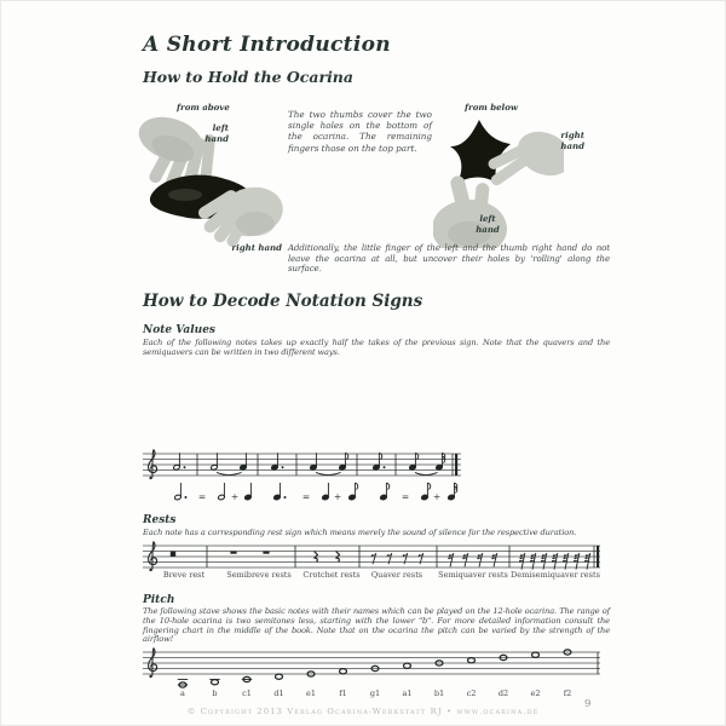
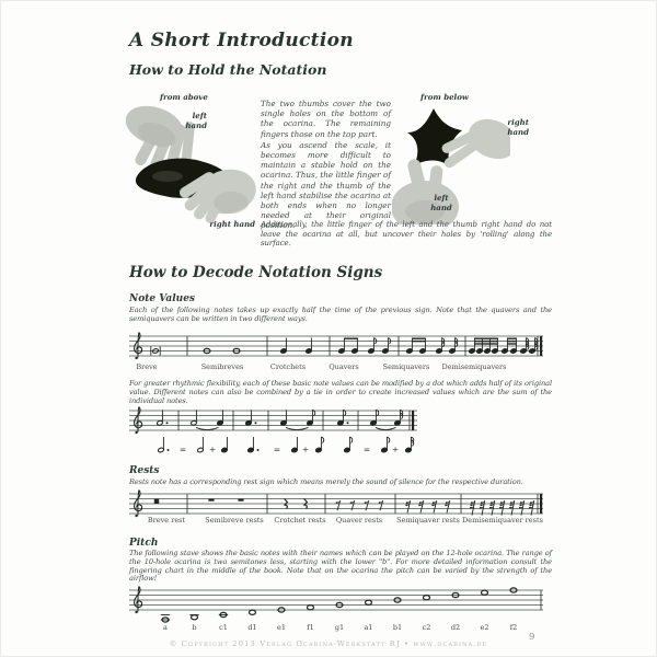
  A Short Introduction
- How to Hold the Ocarina
+ How to Hold the Notation
  from above
  left hand
  right hand
  The two thumbs cover the two single holes on the bottom of the ocarina. The remaining fingers those on the top part.
+ As you ascend the scale, it becomes more difficult to maintain a stable hold on the ocarina. Thus, the little finger of the right and the thumb of the left hand stabilise the ocarina at both ends when no longer needed at their original position.
  from below
  right hand
  left hand
  Additionally, the little finger of the left and the thumb right hand do not leave the ocarina at all, but uncover their holes by 'rolling' along the surface.
  How to Decode Notation Signs
  Note Values
- Each of the following notes takes up exactly half the takes of the previous sign. Note that the quavers and the semiquavers can be written in two different ways.
+ Each of the following notes takes up exactly half the time of the previous sign. Note that the quavers and the semiquavers can be written in two different ways.
+ For greater rhythmic flexibility, each of these basic note values can be modified by a dot which adds half of its original value. Different notes can also be combined by a tie in order to create increased values which are the sum of the individual notes.
  Rests
- Each note has a corresponding rest sign which means merely the sound of silence for the respective duration.
+ Rests note has a corresponding rest sign which means merely the sound of silence for the respective duration.
  Pitch
+ Breve
+ Semibreves
+ Crotchets
+ Quavers
+ Semiquavers
+ Demisemiquavers
  =
  +
  =
  +
  =
  +
  Breve rest
  Semibreve rests
  Crotchet rests
  Quaver rests
  Semiquaver rests
  Demisemiquaver rests
  a
  b
  c1
  d1
  e1
  f1
  g1
  a1
  b1
  c2
  d2
  e2
  f2
  © Copyright 2013 Verlag Ocarina-Werkstatt RJ • www.ocarina.de
  9
